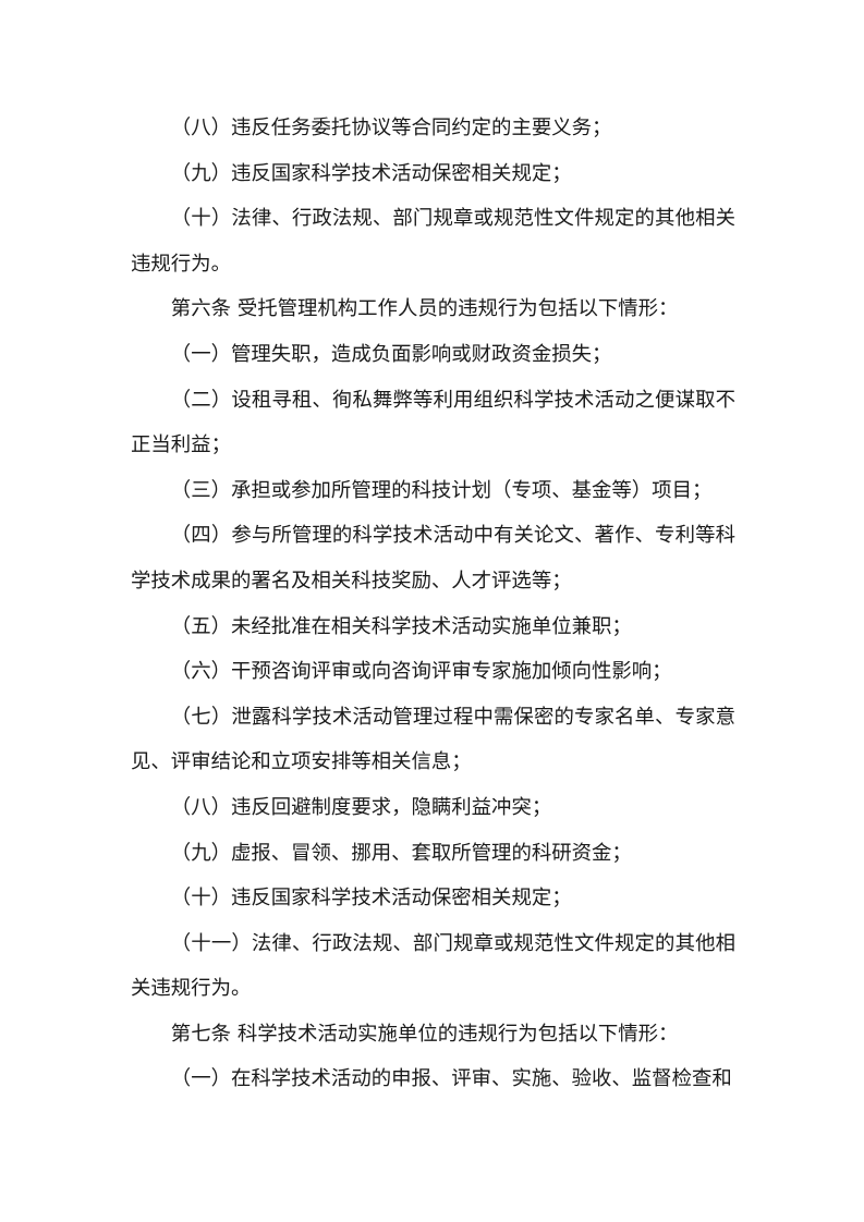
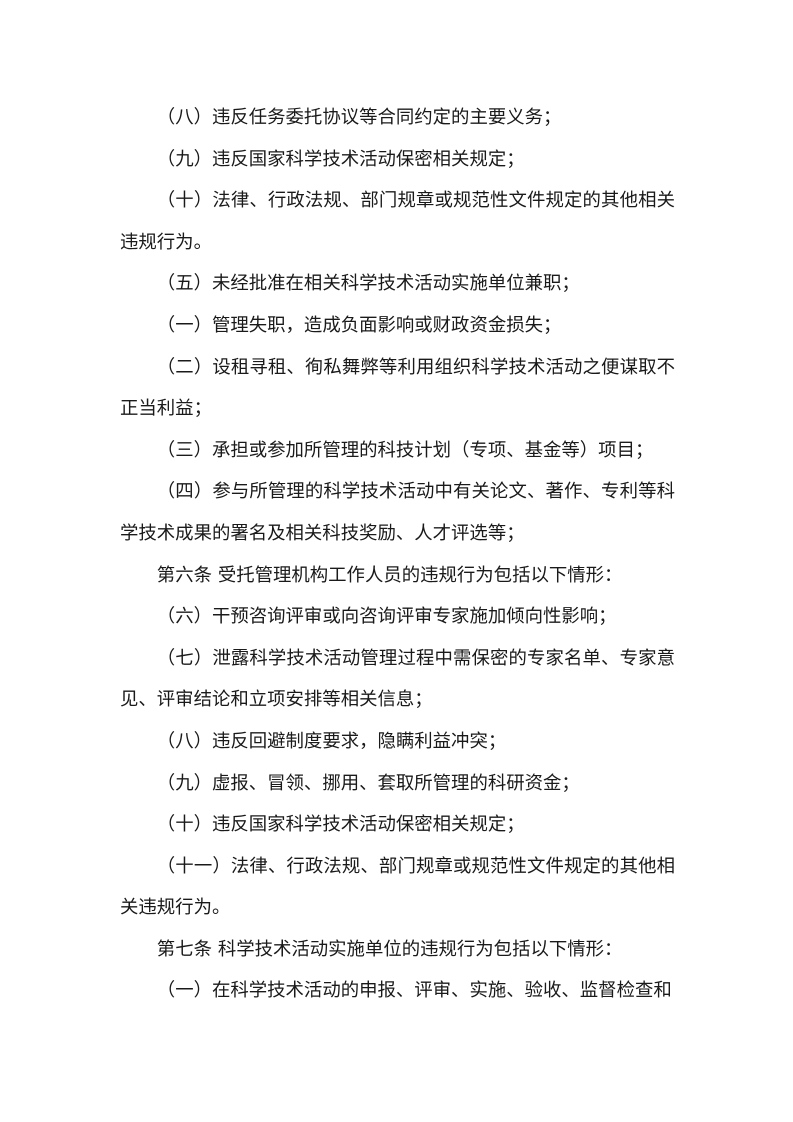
  （八）违反任务委托协议等合同约定的主要义务；
  （九）违反国家科学技术活动保密相关规定；
  （十）法律、行政法规、部门规章或规范性文件规定的其他相关违规行为。
- 第六条 受托管理机构工作人员的违规行为包括以下情形：
+ （五）未经批准在相关科学技术活动实施单位兼职；
  （一）管理失职，造成负面影响或财政资金损失；
  （二）设租寻租、徇私舞弊等利用组织科学技术活动之便谋取不正当利益；
  （三）承担或参加所管理的科技计划（专项、基金等）项目；
  （四）参与所管理的科学技术活动中有关论文、著作、专利等科学技术成果的署名及相关科技奖励、人才评选等；
- （五）未经批准在相关科学技术活动实施单位兼职；
+ 第六条 受托管理机构工作人员的违规行为包括以下情形：
  （六）干预咨询评审或向咨询评审专家施加倾向性影响；
  （七）泄露科学技术活动管理过程中需保密的专家名单、专家意见、评审结论和立项安排等相关信息；
  （八）违反回避制度要求，隐瞒利益冲突；
  （九）虚报、冒领、挪用、套取所管理的科研资金；
  （十）违反国家科学技术活动保密相关规定；
  （十一）法律、行政法规、部门规章或规范性文件规定的其他相关违规行为。
  第七条 科学技术活动实施单位的违规行为包括以下情形：
  （一）在科学技术活动的申报、评审、实施、验收、监督检查和
